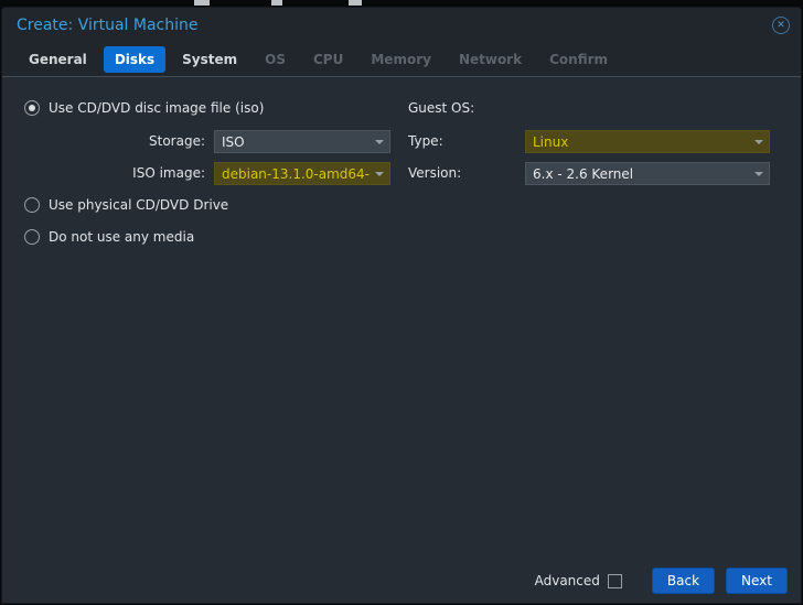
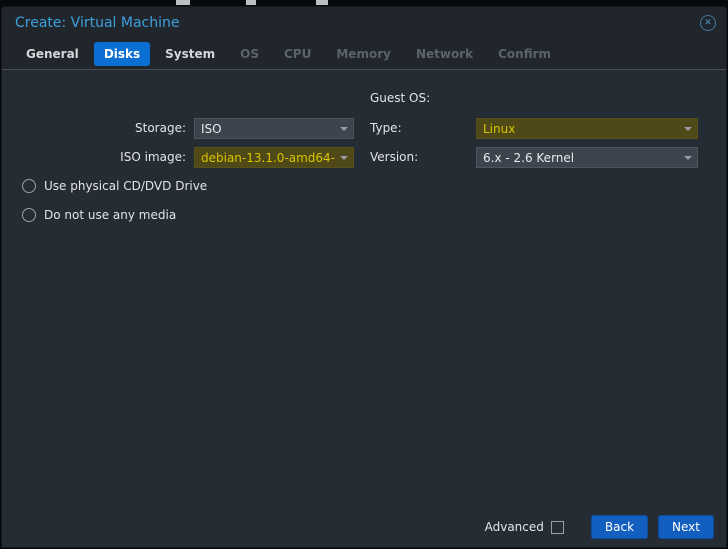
  Create: Virtual Machine
  ✕
  General
  Disks
  System
  OS
  CPU
  Memory
  Network
  Confirm
- Use CD/DVD disc image file (iso)
  Storage:
  ISO
  ISO image:
  debian-13.1.0-amd64-
  Use physical CD/DVD Drive
  Do not use any media
  Guest OS:
  Type:
  Linux
  Version:
  6.x - 2.6 Kernel
  Advanced
  Back
  Next
